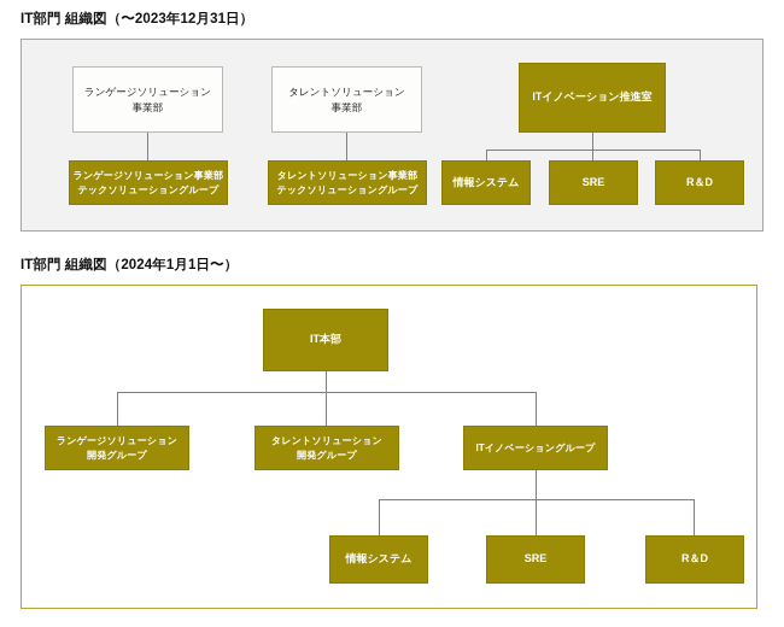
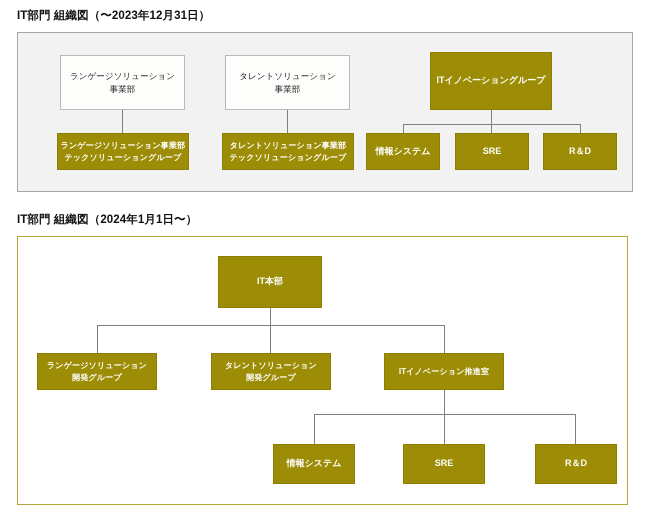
  IT部門 組織図（〜2023年12月31日）
  ランゲージソリューション
  事業部
  タレントソリューション
  事業部
- ITイノベーション推進室
+ ITイノベーショングループ
  ランゲージソリューション事業部
  テックソリューショングループ
  タレントソリューション事業部
  テックソリューショングループ
  情報システム
  SRE
  R＆D
  IT部門 組織図（2024年1月1日〜）
  IT本部
  ランゲージソリューション
  開発グループ
  タレントソリューション
  開発グループ
- ITイノベーショングループ
+ ITイノベーション推進室
  情報システム
  SRE
  R＆D
